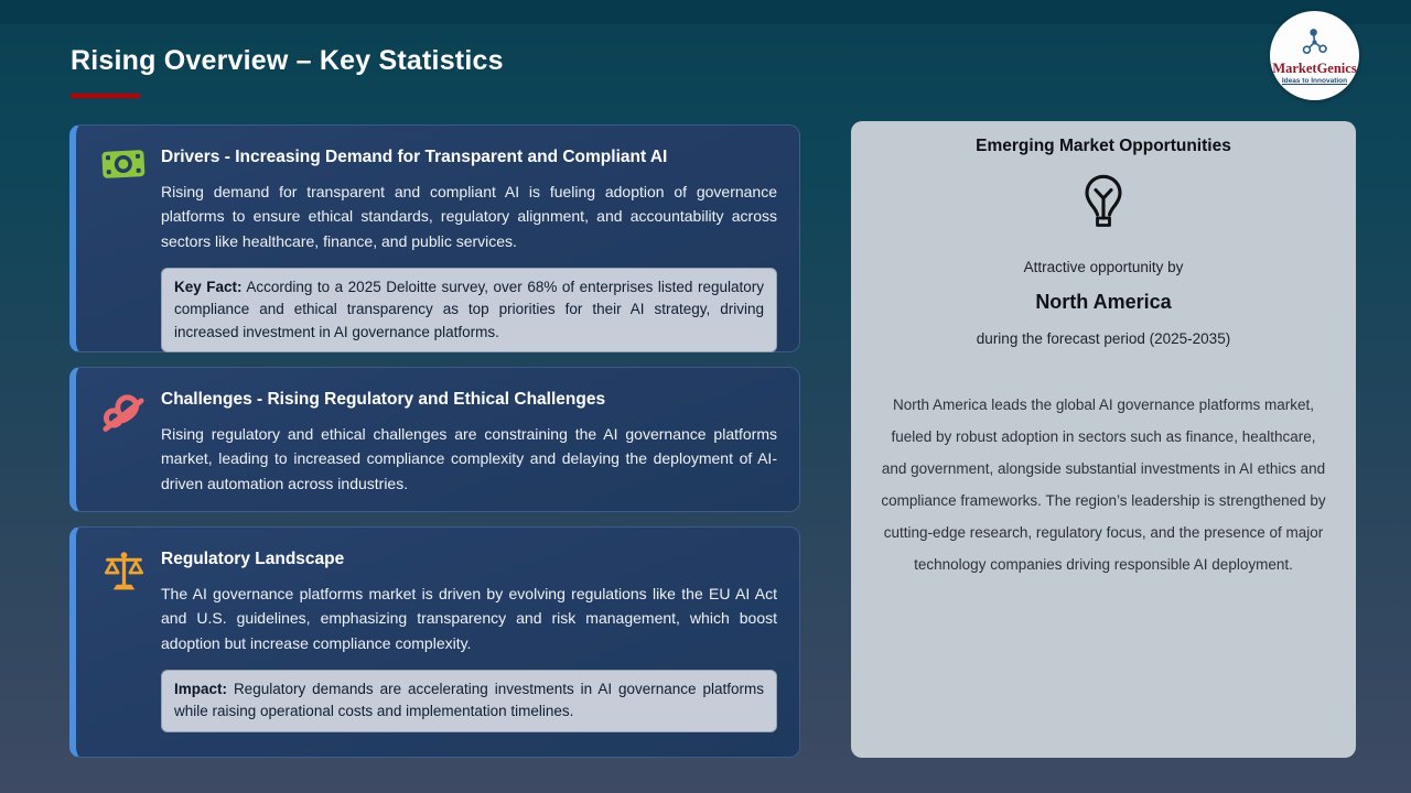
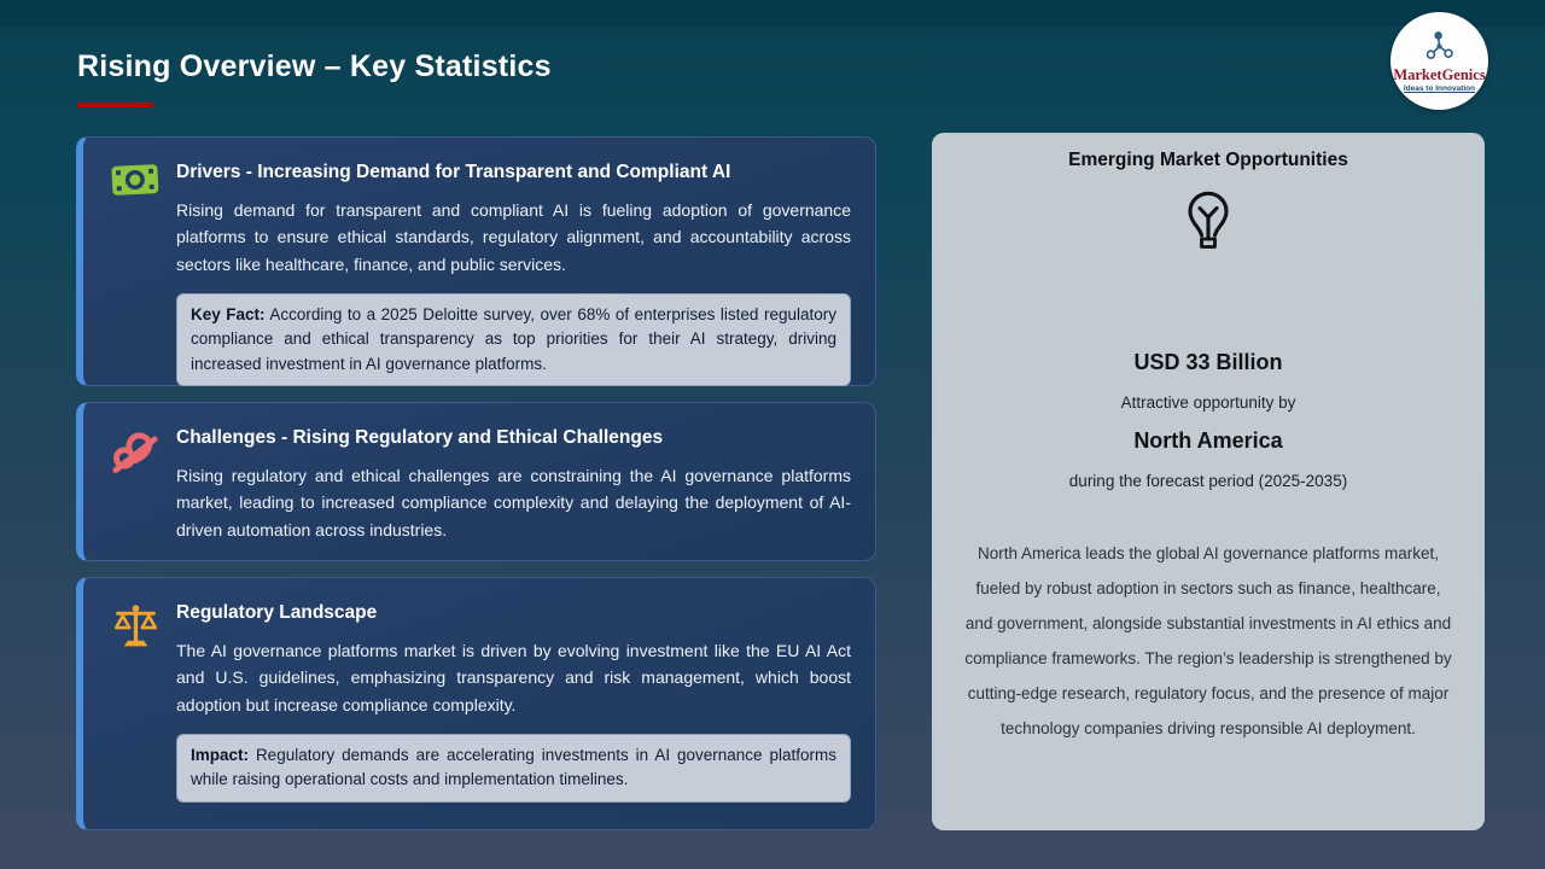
  Rising Overview – Key Statistics
  MarketGenics
  Drivers - Increasing Demand for Transparent and Compliant AI
  Rising demand for transparent and compliant AI is fueling adoption of governance platforms to ensure ethical standards, regulatory alignment, and accountability across sectors like healthcare, finance, and public services.
  Key Fact: According to a 2025 Deloitte survey, over 68% of enterprises listed regulatory compliance and ethical transparency as top priorities for their AI strategy, driving increased investment in AI governance platforms.
  Challenges - Rising Regulatory and Ethical Challenges
  Rising regulatory and ethical challenges are constraining the AI governance platforms market, leading to increased compliance complexity and delaying the deployment of AI-driven automation across industries.
  Regulatory Landscape
- The AI governance platforms market is driven by evolving regulations like the EU AI Act and U.S. guidelines, emphasizing transparency and risk management, which boost adoption but increase compliance complexity.
+ The AI governance platforms market is driven by evolving investment like the EU AI Act and U.S. guidelines, emphasizing transparency and risk management, which boost adoption but increase compliance complexity.
  Impact: Regulatory demands are accelerating investments in AI governance platforms while raising operational costs and implementation timelines.
  Emerging Market Opportunities
+ USD 33 Billion
  Attractive opportunity by
  North America
  during the forecast period (2025-2035)
  North America leads the global AI governance platforms market, fueled by robust adoption in sectors such as finance, healthcare, and government, alongside substantial investments in AI ethics and compliance frameworks. The region’s leadership is strengthened by cutting-edge research, regulatory focus, and the presence of major technology companies driving responsible AI deployment.
